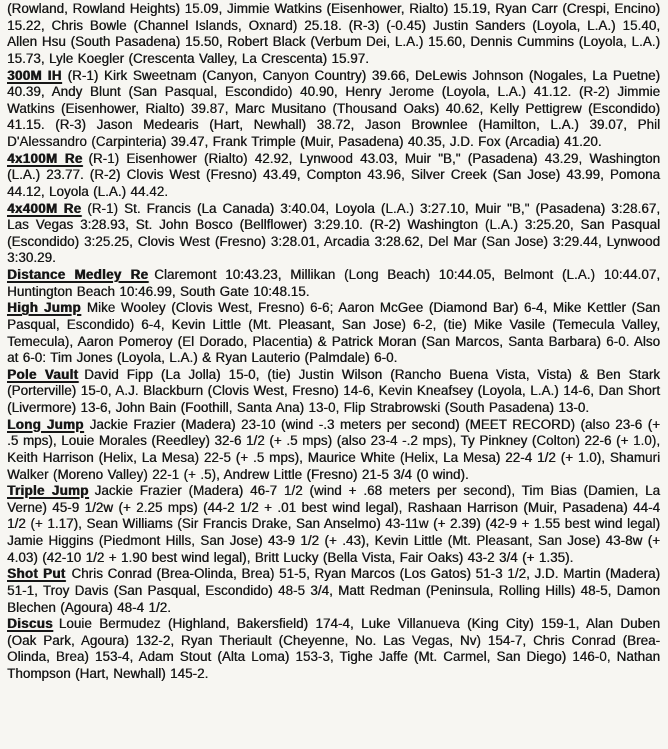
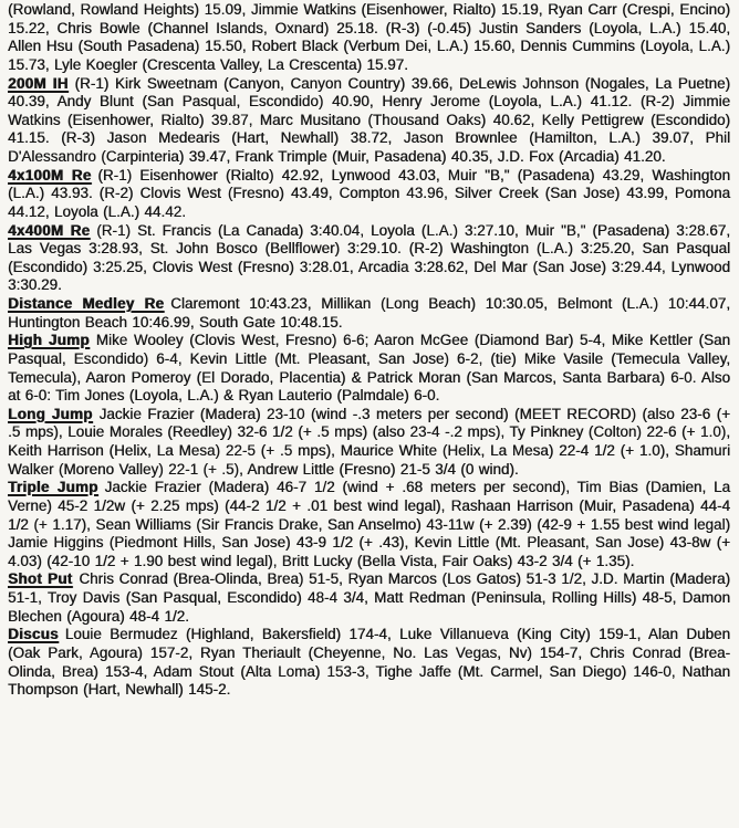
  (Rowland, Rowland Heights) 15.09, Jimmie Watkins (Eisenhower, Rialto) 15.19, Ryan Carr (Crespi, Encino) 15.22, Chris Bowle (Channel Islands, Oxnard) 25.18. (R-3) (-0.45) Justin Sanders (Loyola, L.A.) 15.40, Allen Hsu (South Pasadena) 15.50, Robert Black (Verbum Dei, L.A.) 15.60, Dennis Cummins (Loyola, L.A.) 15.73, Lyle Koegler (Crescenta Valley, La Crescenta) 15.97.
- 300M IH (R-1) Kirk Sweetnam (Canyon, Canyon Country) 39.66, DeLewis Johnson (Nogales, La Puetne) 40.39, Andy Blunt (San Pasqual, Escondido) 40.90, Henry Jerome (Loyola, L.A.) 41.12. (R-2) Jimmie Watkins (Eisenhower, Rialto) 39.87, Marc Musitano (Thousand Oaks) 40.62, Kelly Pettigrew (Escondido) 41.15. (R-3) Jason Medearis (Hart, Newhall) 38.72, Jason Brownlee (Hamilton, L.A.) 39.07, Phil D'Alessandro (Carpinteria) 39.47, Frank Trimple (Muir, Pasadena) 40.35, J.D. Fox (Arcadia) 41.20.
+ 200M IH (R-1) Kirk Sweetnam (Canyon, Canyon Country) 39.66, DeLewis Johnson (Nogales, La Puetne) 40.39, Andy Blunt (San Pasqual, Escondido) 40.90, Henry Jerome (Loyola, L.A.) 41.12. (R-2) Jimmie Watkins (Eisenhower, Rialto) 39.87, Marc Musitano (Thousand Oaks) 40.62, Kelly Pettigrew (Escondido) 41.15. (R-3) Jason Medearis (Hart, Newhall) 38.72, Jason Brownlee (Hamilton, L.A.) 39.07, Phil D'Alessandro (Carpinteria) 39.47, Frank Trimple (Muir, Pasadena) 40.35, J.D. Fox (Arcadia) 41.20.
- 4x100M Re (R-1) Eisenhower (Rialto) 42.92, Lynwood 43.03, Muir "B," (Pasadena) 43.29, Washington (L.A.) 23.77. (R-2) Clovis West (Fresno) 43.49, Compton 43.96, Silver Creek (San Jose) 43.99, Pomona 44.12, Loyola (L.A.) 44.42.
+ 4x100M Re (R-1) Eisenhower (Rialto) 42.92, Lynwood 43.03, Muir "B," (Pasadena) 43.29, Washington (L.A.) 43.93. (R-2) Clovis West (Fresno) 43.49, Compton 43.96, Silver Creek (San Jose) 43.99, Pomona 44.12, Loyola (L.A.) 44.42.
  4x400M Re (R-1) St. Francis (La Canada) 3:40.04, Loyola (L.A.) 3:27.10, Muir "B," (Pasadena) 3:28.67, Las Vegas 3:28.93, St. John Bosco (Bellflower) 3:29.10. (R-2) Washington (L.A.) 3:25.20, San Pasqual (Escondido) 3:25.25, Clovis West (Fresno) 3:28.01, Arcadia 3:28.62, Del Mar (San Jose) 3:29.44, Lynwood 3:30.29.
- Distance Medley Re Claremont 10:43.23, Millikan (Long Beach) 10:44.05, Belmont (L.A.) 10:44.07, Huntington Beach 10:46.99, South Gate 10:48.15.
+ Distance Medley Re Claremont 10:43.23, Millikan (Long Beach) 10:30.05, Belmont (L.A.) 10:44.07, Huntington Beach 10:46.99, South Gate 10:48.15.
- High Jump Mike Wooley (Clovis West, Fresno) 6-6; Aaron McGee (Diamond Bar) 6-4, Mike Kettler (San Pasqual, Escondido) 6-4, Kevin Little (Mt. Pleasant, San Jose) 6-2, (tie) Mike Vasile (Temecula Valley, Temecula), Aaron Pomeroy (El Dorado, Placentia) & Patrick Moran (San Marcos, Santa Barbara) 6-0. Also at 6-0: Tim Jones (Loyola, L.A.) & Ryan Lauterio (Palmdale) 6-0.
+ High Jump Mike Wooley (Clovis West, Fresno) 6-6; Aaron McGee (Diamond Bar) 5-4, Mike Kettler (San Pasqual, Escondido) 6-4, Kevin Little (Mt. Pleasant, San Jose) 6-2, (tie) Mike Vasile (Temecula Valley, Temecula), Aaron Pomeroy (El Dorado, Placentia) & Patrick Moran (San Marcos, Santa Barbara) 6-0. Also at 6-0: Tim Jones (Loyola, L.A.) & Ryan Lauterio (Palmdale) 6-0.
- Pole Vault David Fipp (La Jolla) 15-0, (tie) Justin Wilson (Rancho Buena Vista, Vista) & Ben Stark (Porterville) 15-0, A.J. Blackburn (Clovis West, Fresno) 14-6, Kevin Kneafsey (Loyola, L.A.) 14-6, Dan Short (Livermore) 13-6, John Bain (Foothill, Santa Ana) 13-0, Flip Strabrowski (South Pasadena) 13-0.
  Long Jump Jackie Frazier (Madera) 23-10 (wind -.3 meters per second) (MEET RECORD) (also 23-6 (+ .5 mps), Louie Morales (Reedley) 32-6 1/2 (+ .5 mps) (also 23-4 -.2 mps), Ty Pinkney (Colton) 22-6 (+ 1.0), Keith Harrison (Helix, La Mesa) 22-5 (+ .5 mps), Maurice White (Helix, La Mesa) 22-4 1/2 (+ 1.0), Shamuri Walker (Moreno Valley) 22-1 (+ .5), Andrew Little (Fresno) 21-5 3/4 (0 wind).
- Triple Jump Jackie Frazier (Madera) 46-7 1/2 (wind + .68 meters per second), Tim Bias (Damien, La Verne) 45-9 1/2w (+ 2.25 mps) (44-2 1/2 + .01 best wind legal), Rashaan Harrison (Muir, Pasadena) 44-4 1/2 (+ 1.17), Sean Williams (Sir Francis Drake, San Anselmo) 43-11w (+ 2.39) (42-9 + 1.55 best wind legal) Jamie Higgins (Piedmont Hills, San Jose) 43-9 1/2 (+ .43), Kevin Little (Mt. Pleasant, San Jose) 43-8w (+ 4.03) (42-10 1/2 + 1.90 best wind legal), Britt Lucky (Bella Vista, Fair Oaks) 43-2 3/4 (+ 1.35).
+ Triple Jump Jackie Frazier (Madera) 46-7 1/2 (wind + .68 meters per second), Tim Bias (Damien, La Verne) 45-2 1/2w (+ 2.25 mps) (44-2 1/2 + .01 best wind legal), Rashaan Harrison (Muir, Pasadena) 44-4 1/2 (+ 1.17), Sean Williams (Sir Francis Drake, San Anselmo) 43-11w (+ 2.39) (42-9 + 1.55 best wind legal) Jamie Higgins (Piedmont Hills, San Jose) 43-9 1/2 (+ .43), Kevin Little (Mt. Pleasant, San Jose) 43-8w (+ 4.03) (42-10 1/2 + 1.90 best wind legal), Britt Lucky (Bella Vista, Fair Oaks) 43-2 3/4 (+ 1.35).
- Shot Put Chris Conrad (Brea-Olinda, Brea) 51-5, Ryan Marcos (Los Gatos) 51-3 1/2, J.D. Martin (Madera) 51-1, Troy Davis (San Pasqual, Escondido) 48-5 3/4, Matt Redman (Peninsula, Rolling Hills) 48-5, Damon Blechen (Agoura) 48-4 1/2.
+ Shot Put Chris Conrad (Brea-Olinda, Brea) 51-5, Ryan Marcos (Los Gatos) 51-3 1/2, J.D. Martin (Madera) 51-1, Troy Davis (San Pasqual, Escondido) 48-4 3/4, Matt Redman (Peninsula, Rolling Hills) 48-5, Damon Blechen (Agoura) 48-4 1/2.
- Discus Louie Bermudez (Highland, Bakersfield) 174-4, Luke Villanueva (King City) 159-1, Alan Duben (Oak Park, Agoura) 132-2, Ryan Theriault (Cheyenne, No. Las Vegas, Nv) 154-7, Chris Conrad (Brea-Olinda, Brea) 153-4, Adam Stout (Alta Loma) 153-3, Tighe Jaffe (Mt. Carmel, San Diego) 146-0, Nathan Thompson (Hart, Newhall) 145-2.
+ Discus Louie Bermudez (Highland, Bakersfield) 174-4, Luke Villanueva (King City) 159-1, Alan Duben (Oak Park, Agoura) 157-2, Ryan Theriault (Cheyenne, No. Las Vegas, Nv) 154-7, Chris Conrad (Brea-Olinda, Brea) 153-4, Adam Stout (Alta Loma) 153-3, Tighe Jaffe (Mt. Carmel, San Diego) 146-0, Nathan Thompson (Hart, Newhall) 145-2.
